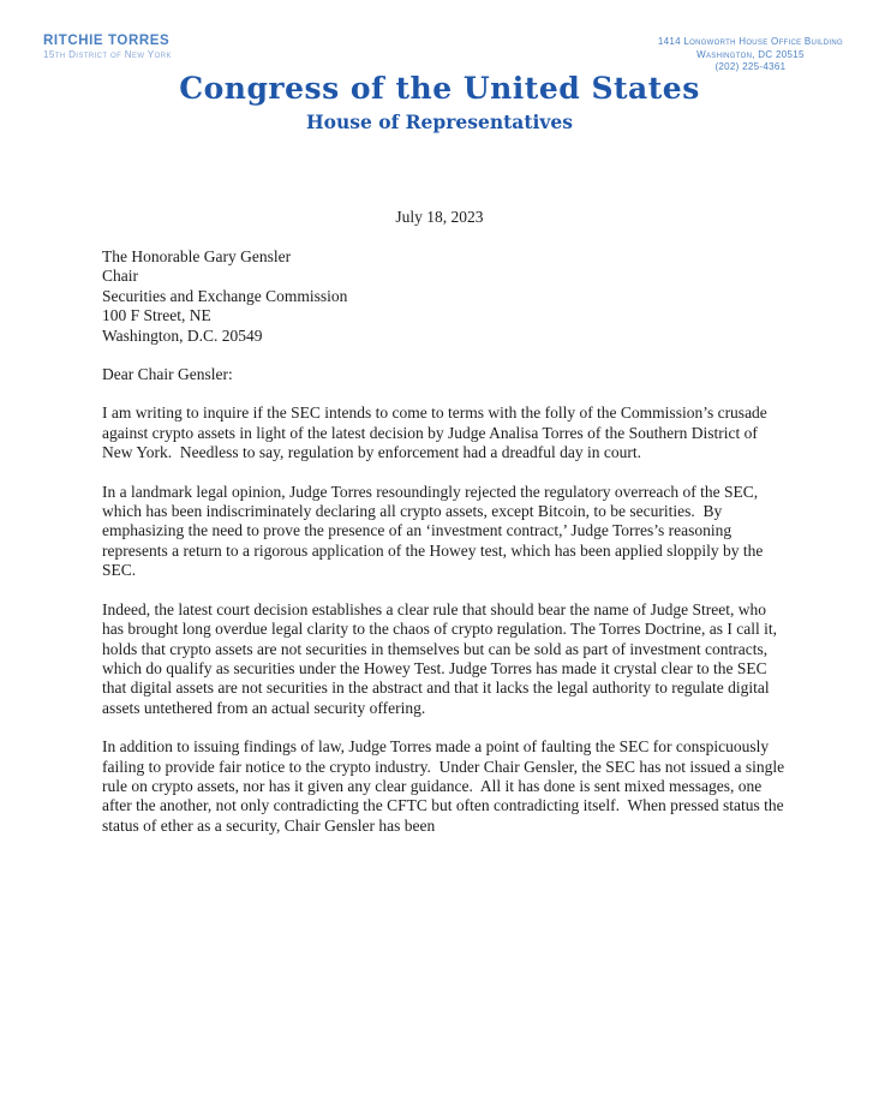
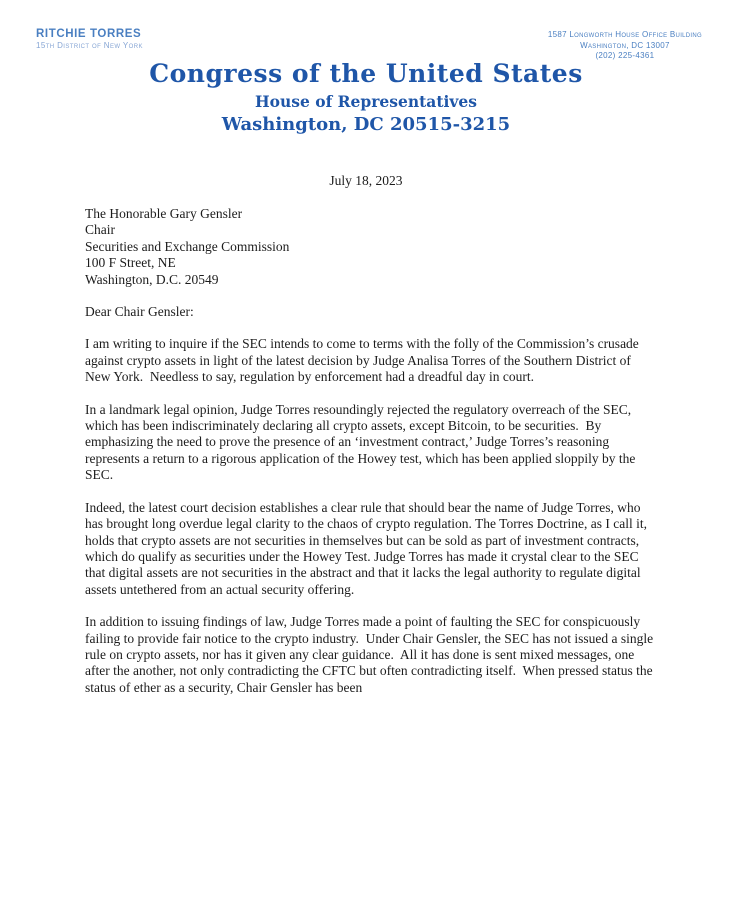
  RITCHIE TORRES
  15th District of New York
- 1414 Longworth House Office Building
+ 1587 Longworth House Office Building
- Washington, DC 20515
+ Washington, DC 13007
  (202) 225-4361
  Congress of the United States
  House of Representatives
+ Washington, DC 20515-3215
  July 18, 2023
  The Honorable Gary Gensler
  Chair
  Securities and Exchange Commission
  100 F Street, NE
  Washington, D.C. 20549
  Dear Chair Gensler:
  I am writing to inquire if the SEC intends to come to terms with the folly of the Commission’s crusade against crypto assets in light of the latest decision by Judge Analisa Torres of the Southern District of New York. Needless to say, regulation by enforcement had a dreadful day in court.
  In a landmark legal opinion, Judge Torres resoundingly rejected the regulatory overreach of the SEC, which has been indiscriminately declaring all crypto assets, except Bitcoin, to be securities. By emphasizing the need to prove the presence of an ‘investment contract,’ Judge Torres’s reasoning represents a return to a rigorous application of the Howey test, which has been applied sloppily by the SEC.
- Indeed, the latest court decision establishes a clear rule that should bear the name of Judge Street, who has brought long overdue legal clarity to the chaos of crypto regulation. The Torres Doctrine, as I call it, holds that crypto assets are not securities in themselves but can be sold as part of investment contracts, which do qualify as securities under the Howey Test. Judge Torres has made it crystal clear to the SEC that digital assets are not securities in the abstract and that it lacks the legal authority to regulate digital assets untethered from an actual security offering.
+ Indeed, the latest court decision establishes a clear rule that should bear the name of Judge Torres, who has brought long overdue legal clarity to the chaos of crypto regulation. The Torres Doctrine, as I call it, holds that crypto assets are not securities in themselves but can be sold as part of investment contracts, which do qualify as securities under the Howey Test. Judge Torres has made it crystal clear to the SEC that digital assets are not securities in the abstract and that it lacks the legal authority to regulate digital assets untethered from an actual security offering.
  In addition to issuing findings of law, Judge Torres made a point of faulting the SEC for conspicuously failing to provide fair notice to the crypto industry. Under Chair Gensler, the SEC has not issued a single rule on crypto assets, nor has it given any clear guidance. All it has done is sent mixed messages, one after the another, not only contradicting the CFTC but often contradicting itself. When pressed status the status of ether as a security, Chair Gensler has been
